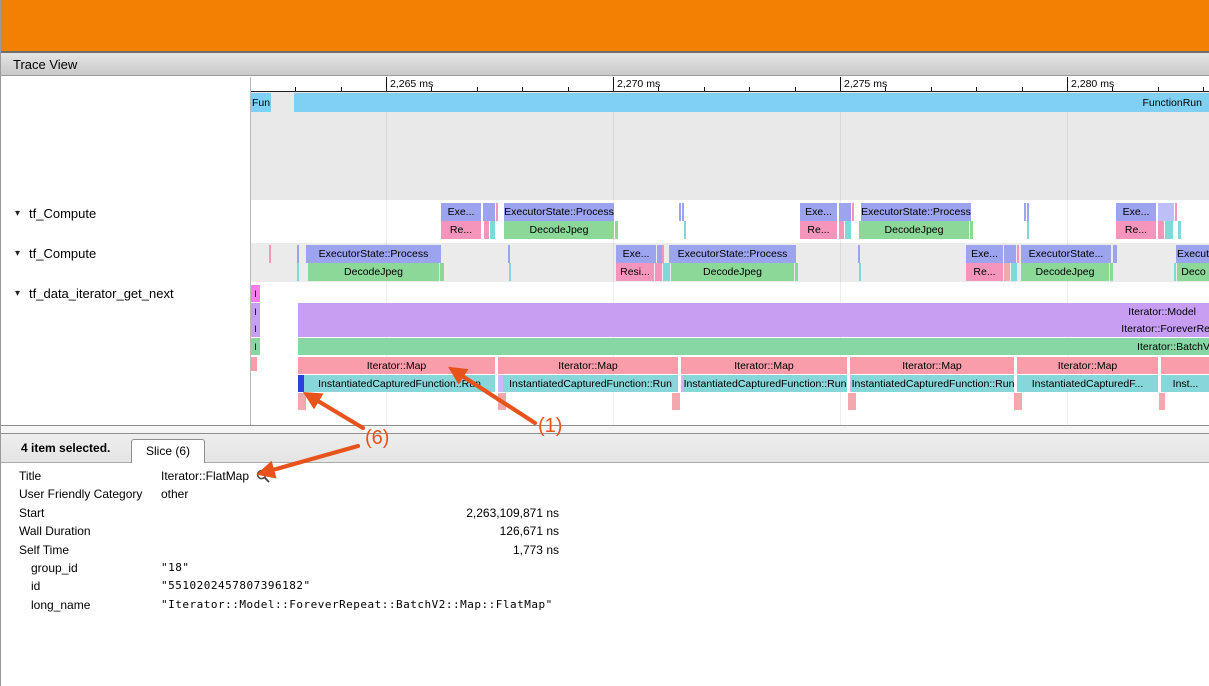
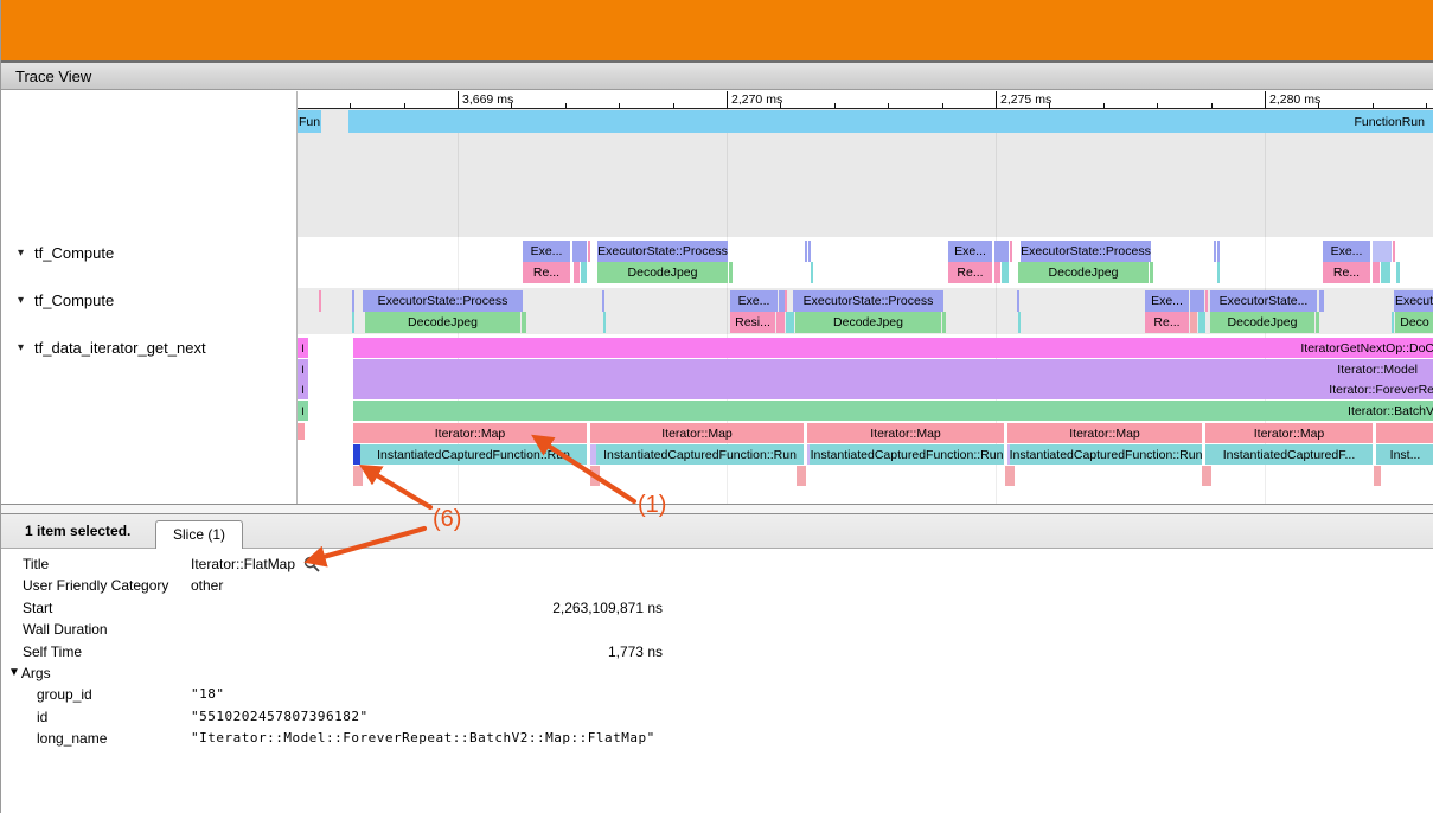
  Trace View
- 2,265 ms
+ 3,669 ms
  2,270 ms
  2,275 ms
  2,280 ms
  ▾
  tf_Compute
  ▾
  tf_Compute
  ▾
  tf_data_iterator_get_next
  Fun
  FunctionRun
  Exe...
  ExecutorState::Process
  Exe...
  ExecutorState::Process
  Exe...
  Re...
  DecodeJpeg
  Re...
  DecodeJpeg
  Re...
  ExecutorState::Process
  Exe...
  ExecutorState::Process
  Exe...
  ExecutorState...
  Execut
  DecodeJpeg
  Resi...
  DecodeJpeg
  Re...
  DecodeJpeg
  Deco
  I
+ IteratorGetNextOp::DoC
  I
  Iterator::Model
  I
  Iterator::ForeverRe
  I
  Iterator::BatchV
  Iterator::Map
  Iterator::Map
  Iterator::Map
  Iterator::Map
  Iterator::Map
  InstantiatedCapturedFunction::Rn
  InstantiatedCapturedFunction::Run
  InstantiatedCapturedFunction::Run
  InstantiatedCapturedFunction::Run
  InstantiatedCapturedF...
  Inst...
- 4 item selected.
+ 1 item selected.
- Slice (6)
+ Slice (1)
  Title
  Iterator::FlatMap
  User Friendly Category
  other
  Start
  2,263,109,871 ns
  Wall Duration
- 126,671 ns
  Self Time
  1,773 ns
+ ▼
+ Args
  group_id
  "18"
  id
  "5510202457807396182"
  long_name
  "Iterator::Model::ForeverRepeat::BatchV2::Map::FlatMap"
  (1)
  (6)
